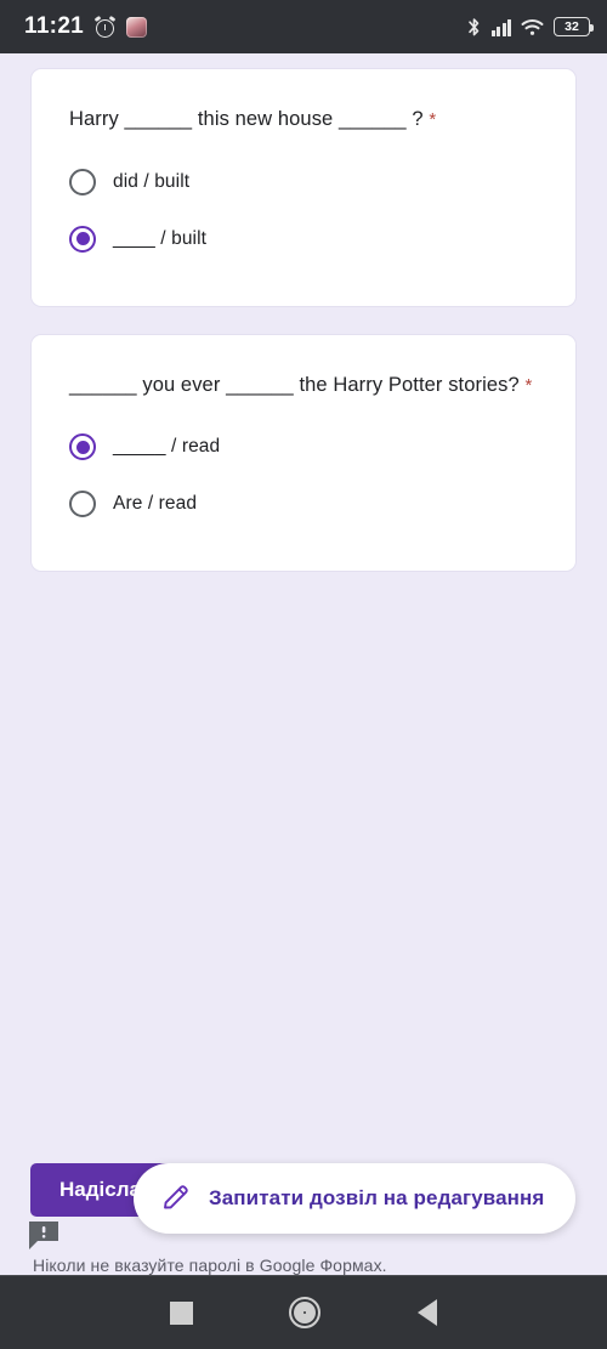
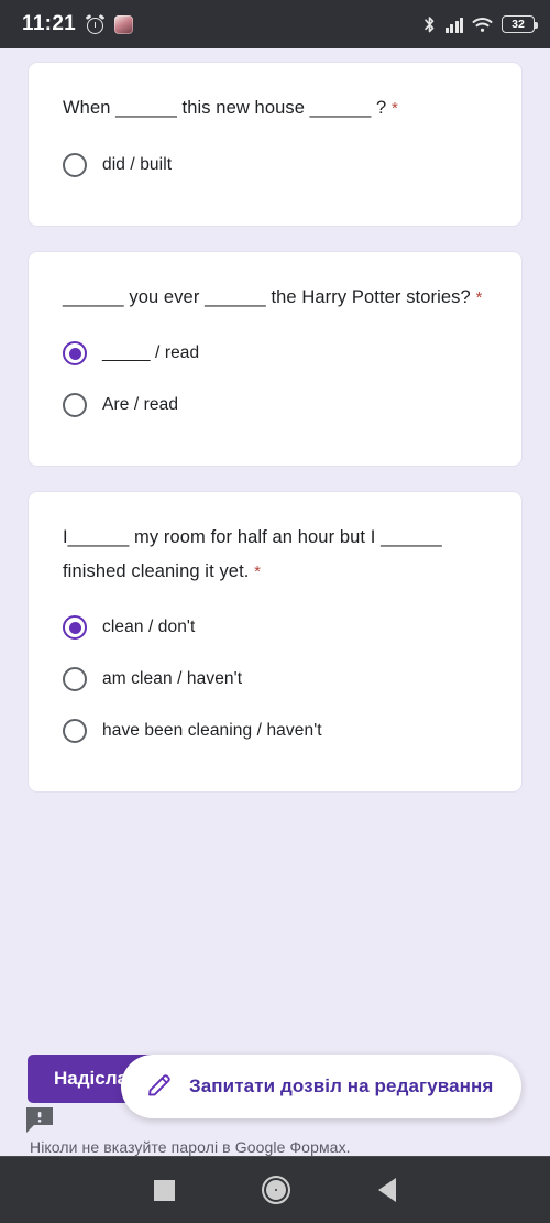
  11:21
  32
- Harry ______ this new house ______ ? *
+ When ______ this new house ______ ? *
  did / built
- ____ / built
  ______ you ever ______ the Harry Potter stories? *
  _____ / read
  Are / read
+ I______ my room for half an hour but I ______ finished cleaning it yet. *
+ clean / don't
+ am clean / haven't
+ have been cleaning / haven't
  Ніколи не вказуйте паролі в Google Формах.
  Запитати дозвіл на редагування
